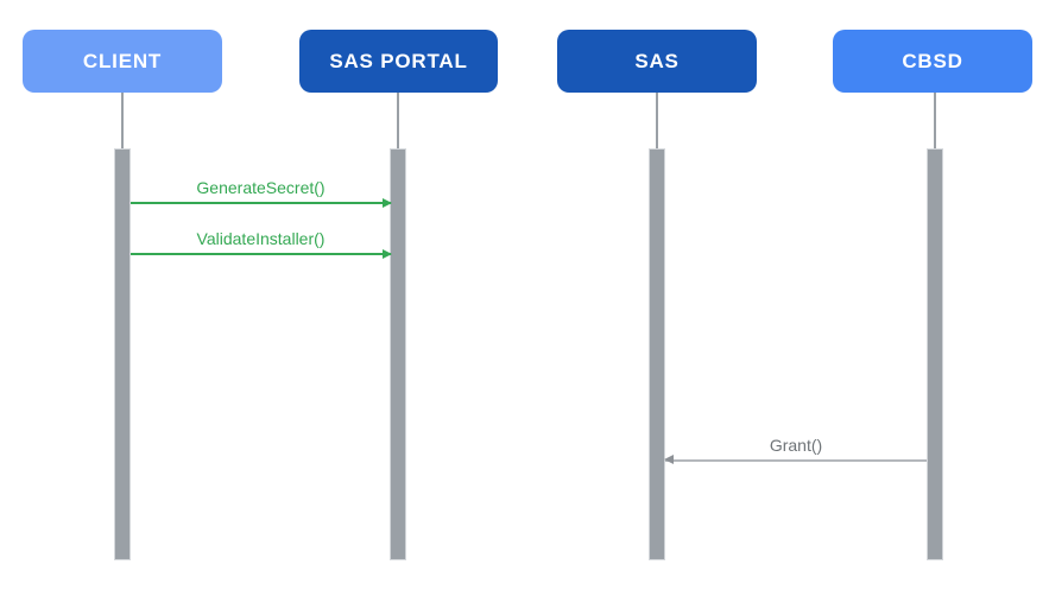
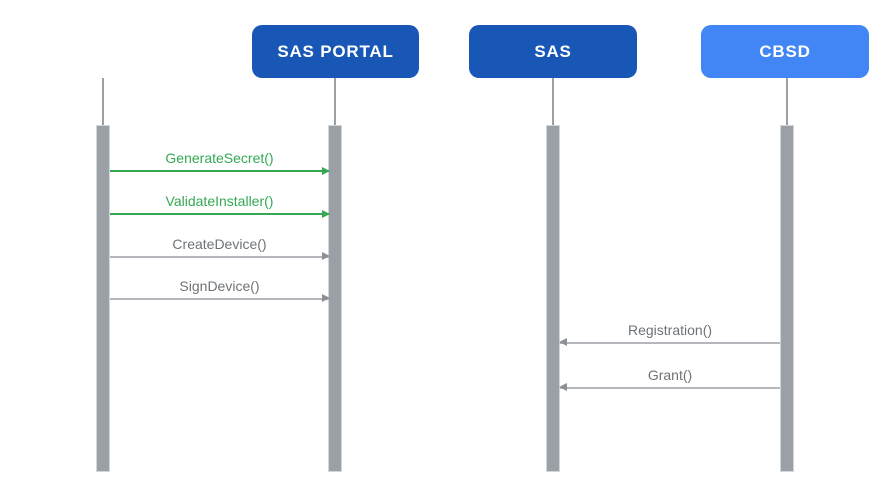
- CLIENT
  SAS PORTAL
  SAS
  CBSD
  GenerateSecret()
  ValidateInstaller()
+ CreateDevice()
+ SignDevice()
+ Registration()
  Grant()
